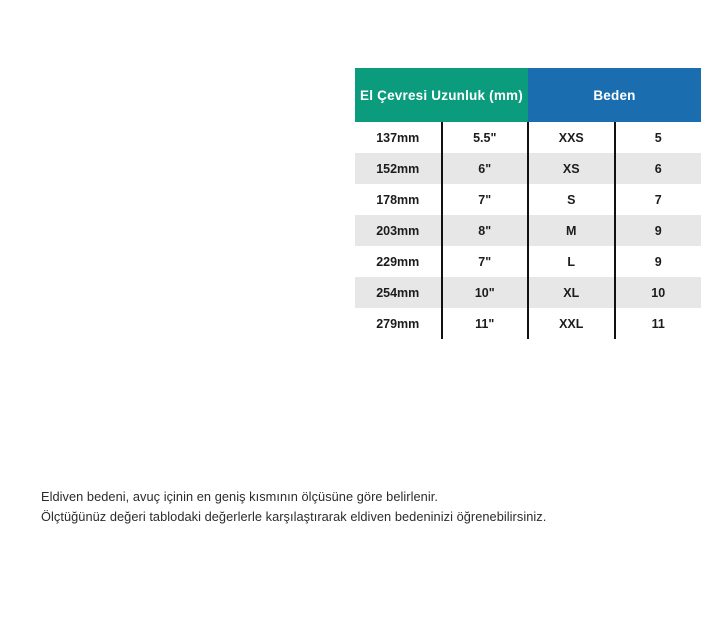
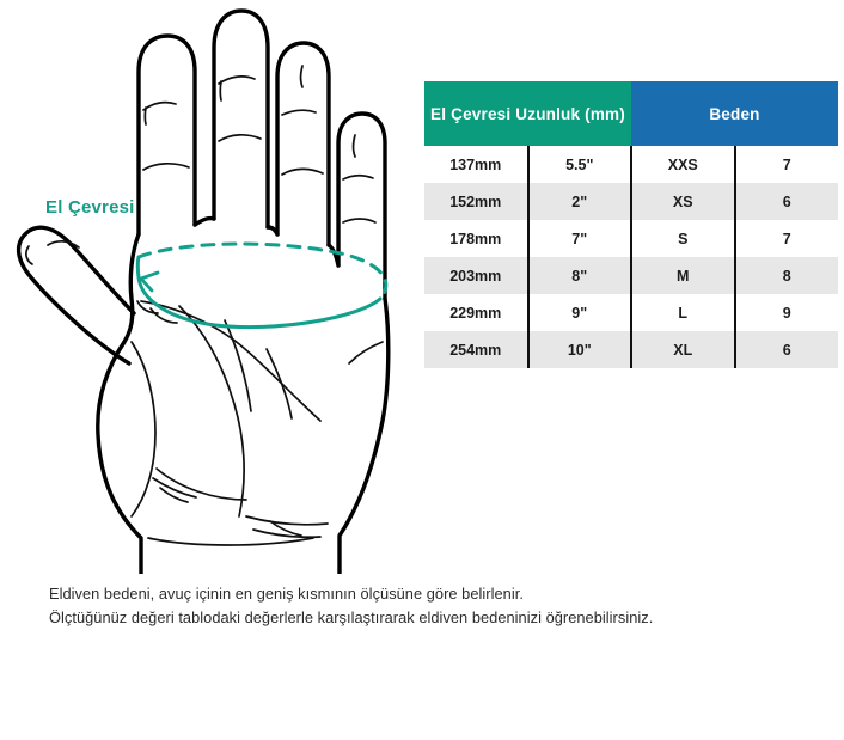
+ El Çevresi
  El Çevresi Uzunluk (mm)	Beden
- 137mm	5.5"	XXS	5
+ 137mm	5.5"	XXS	7
- 152mm	6"	XS	6
+ 152mm	2"	XS	6
  178mm	7"	S	7
- 203mm	8"	M	9
+ 203mm	8"	M	8
- 229mm	7"	L	9
+ 229mm	9"	L	9
- 254mm	10"	XL	10
+ 254mm	10"	XL	6
- 279mm	11"	XXL	11
  Eldiven bedeni, avuç içinin en geniş kısmının ölçüsüne göre belirlenir.
  Ölçtüğünüz değeri tablodaki değerlerle karşılaştırarak eldiven bedeninizi öğrenebilirsiniz.
